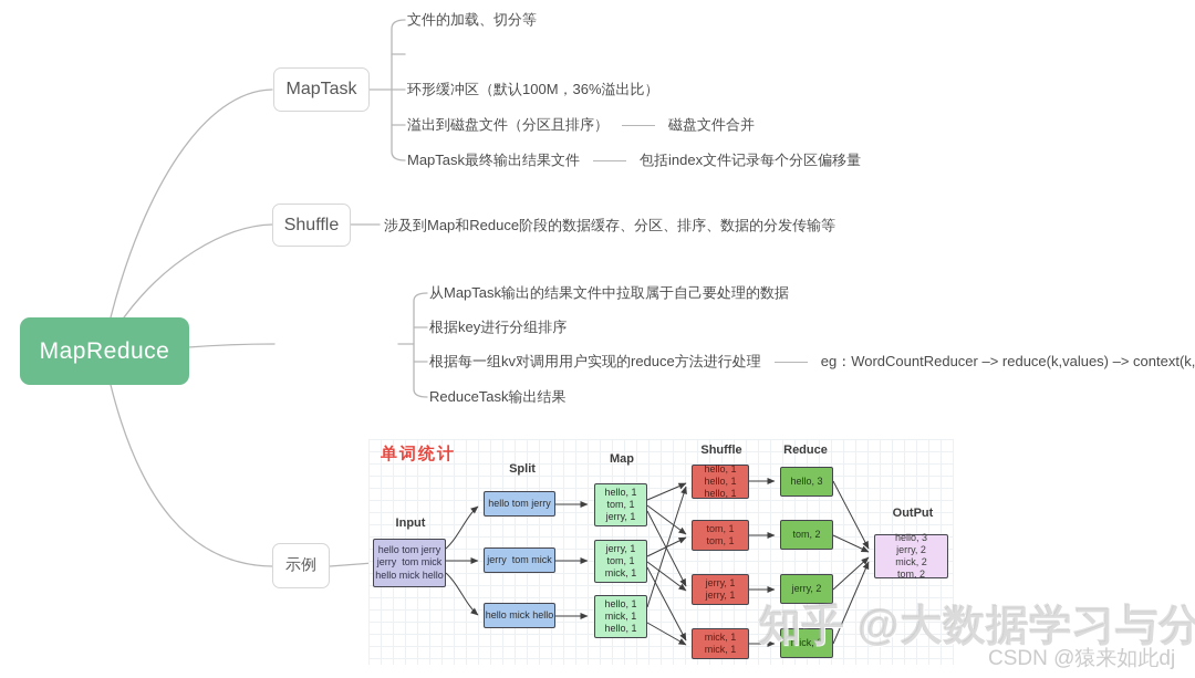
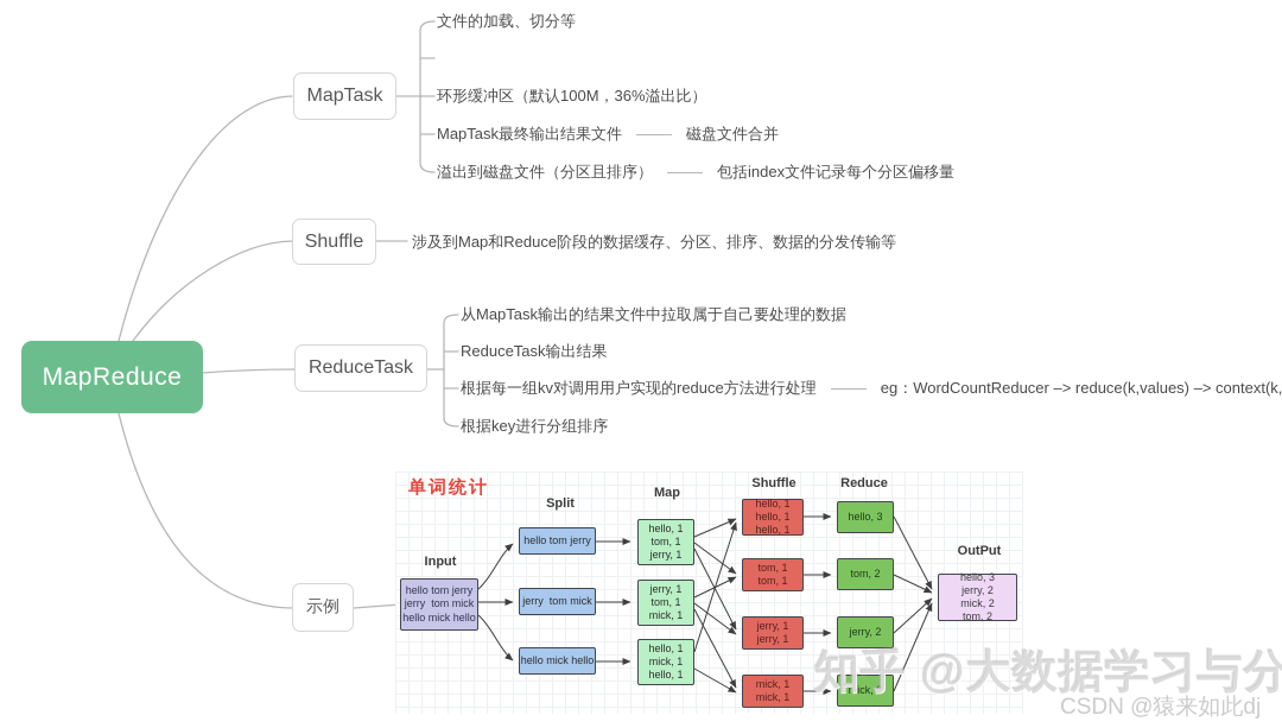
  MapReduce
  MapTask
  Shuffle
+ ReduceTask
  示例
  文件的加载、切分等
  环形缓冲区（默认100M，36%溢出比）
- 溢出到磁盘文件（分区且排序）
+ MapTask最终输出结果文件
  磁盘文件合并
- MapTask最终输出结果文件
+ 溢出到磁盘文件（分区且排序）
  包括index文件记录每个分区偏移量
  涉及到Map和Reduce阶段的数据缓存、分区、排序、数据的分发传输等
  从MapTask输出的结果文件中拉取属于自己要处理的数据
- 根据key进行分组排序
+ ReduceTask输出结果
  根据每一组kv对调用用户实现的reduce方法进行处理
  eg：WordCountReducer –> reduce(k,values) –> context(k,
- ReduceTask输出结果
+ 根据key进行分组排序
  单词统计
  Input
  Split
  Map
  Shuffle
  Reduce
  OutPut
  hello tom jerry
  jerry tom mick
  hello mick hello
  hello tom jerry
  jerry tom mick
  hello mick hello
  hello, 1
  tom, 1
  jerry, 1
  jerry, 1
  tom, 1
  mick, 1
  hello, 1
  mick, 1
  hello, 1
  hello, 1
  hello, 1
  hello, 1
  tom, 1
  tom, 1
  jerry, 1
  jerry, 1
  mick, 1
  mick, 1
  hello, 3
  tom, 2
  jerry, 2
  mick, 2
  hello, 3
  jerry, 2
  mick, 2
  tom, 2
  知乎 @大数据学习与分
  CSDN @猿来如此dj
